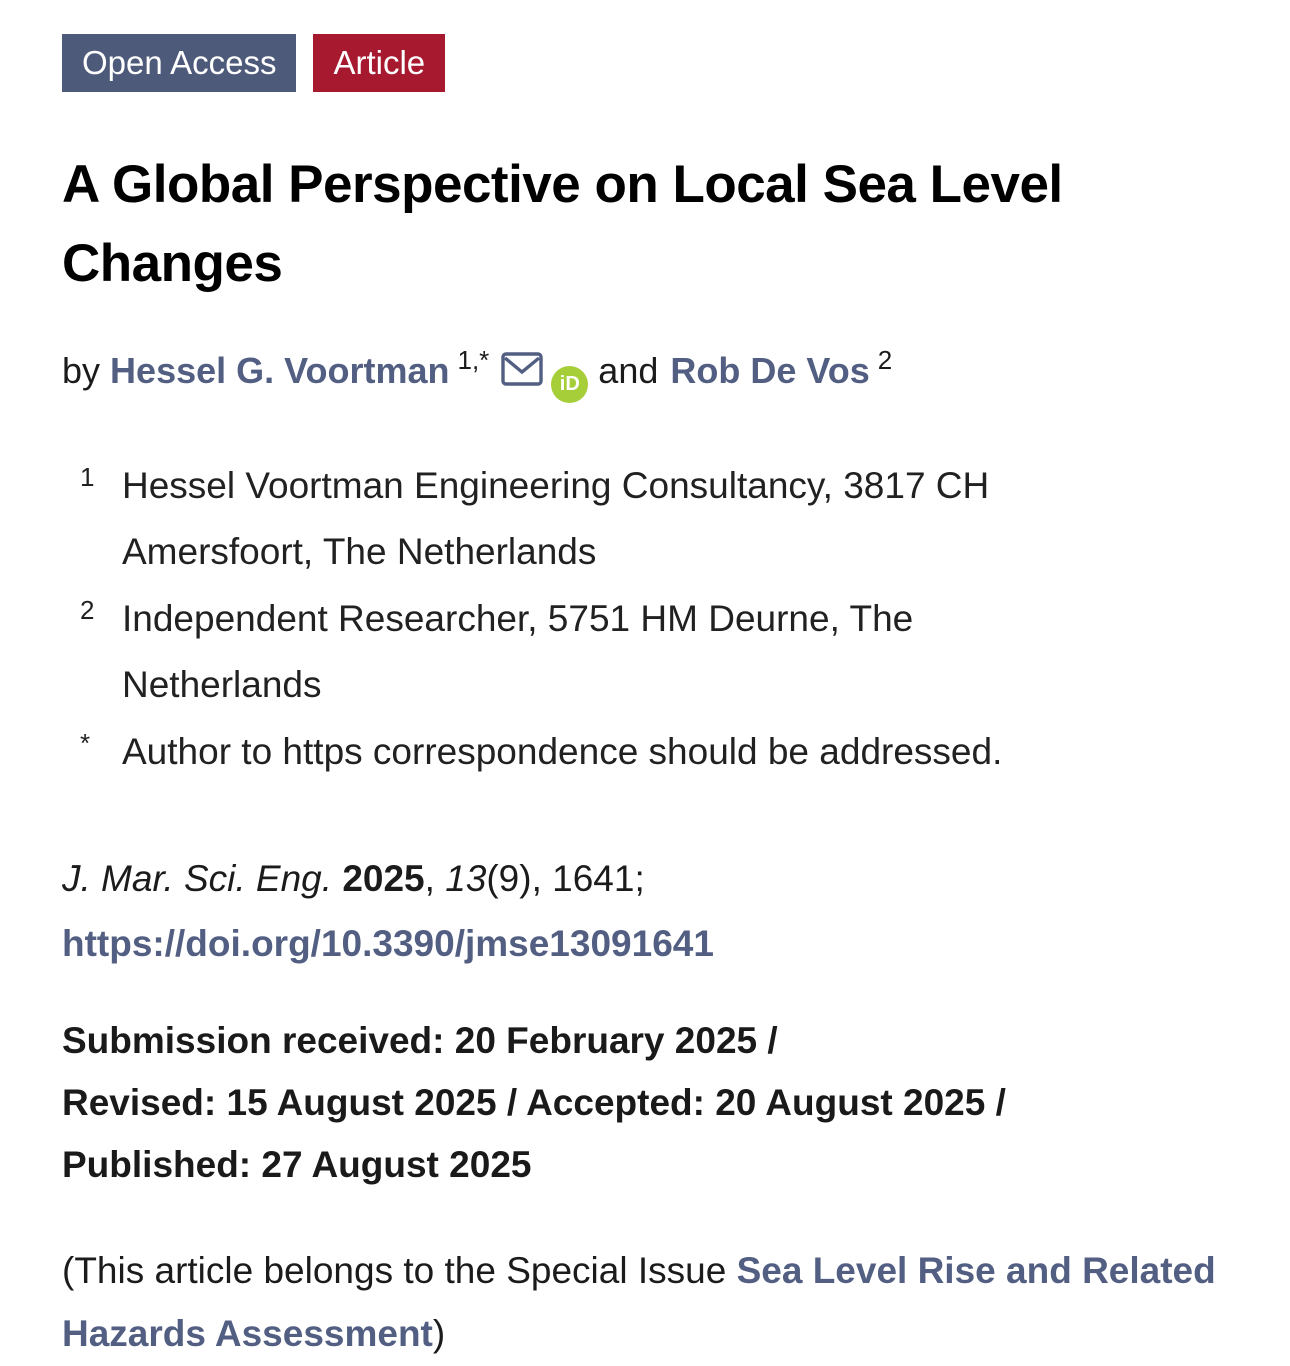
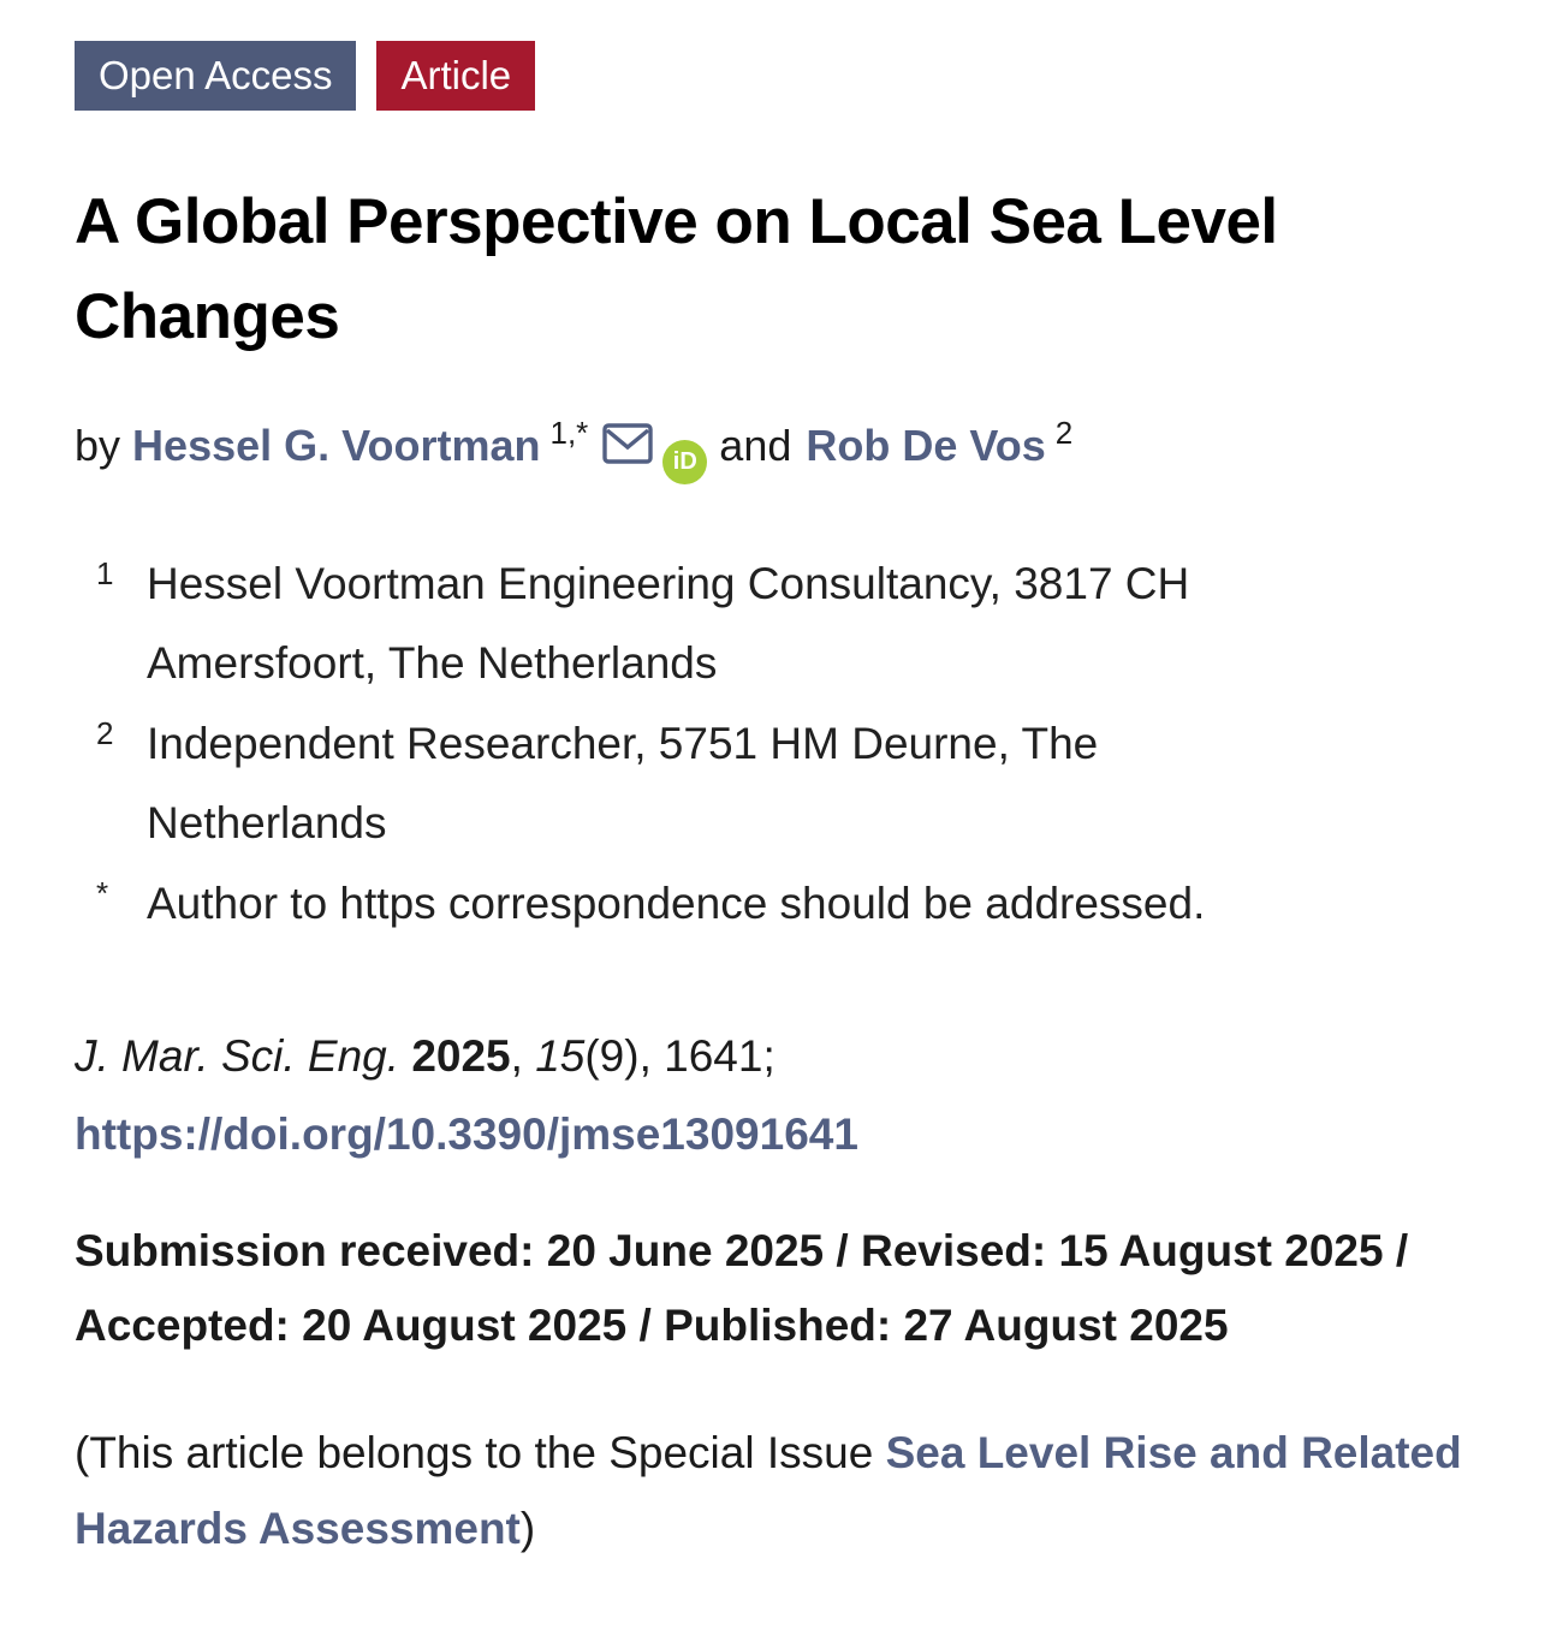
  Open Access
  Article
  A Global Perspective on Local Sea Level Changes
  by Hessel G. Voortman 1,*
  iD
  and Rob De Vos 2
  1
  Hessel Voortman Engineering Consultancy, 3817 CH Amersfoort, The Netherlands
  2
  Independent Researcher, 5751 HM Deurne, The Netherlands
  *
  Author to https correspondence should be addressed.
- J. Mar. Sci. Eng. 2025, 13(9), 1641; https://doi.org/10.3390/jmse13091641
+ J. Mar. Sci. Eng. 2025, 15(9), 1641; https://doi.org/10.3390/jmse13091641
- Submission received: 20 February 2025 / Revised: 15 August 2025 / Accepted: 20 August 2025 / Published: 27 August 2025
+ Submission received: 20 June 2025 / Revised: 15 August 2025 / Accepted: 20 August 2025 / Published: 27 August 2025
  (This article belongs to the Special Issue Sea Level Rise and Related Hazards Assessment)
